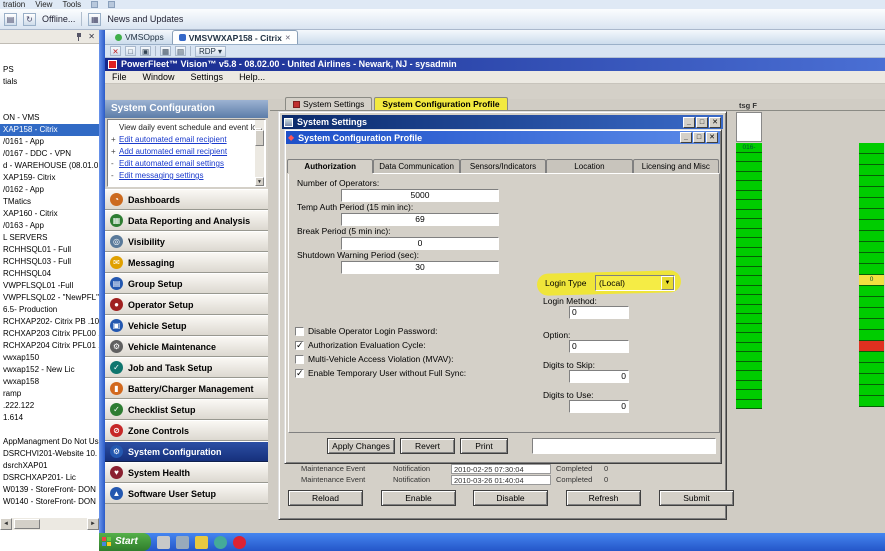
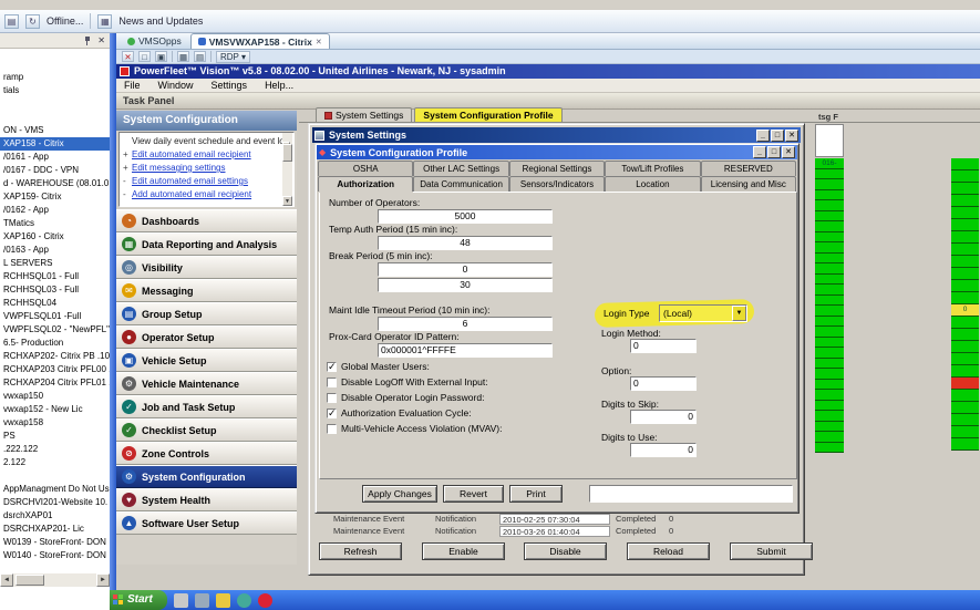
- tration
- View
- Tools
  ▤
  ↻
  Offline...
  ▦
  News and Updates
  ✕
- PS
+ ramp
  tials
  ON - VMS
  XAP158 - Citrix
  /0161 - App
  /0167 - DDC - VPN
  d - WAREHOUSE (08.01.0
  XAP159- Citrix
  /0162 - App
  TMatics
  XAP160 - Citrix
  /0163 - App
  L SERVERS
  RCHHSQL01 - Full
  RCHHSQL03 - Full
  RCHHSQL04
  VWPFLSQL01 -Full
  VWPFLSQL02 - "NewPFL"
  6.5- Production
  RCHXAP202- Citrix PB .10
  RCHXAP203 Citrix PFL00
  RCHXAP204 Citrix PFL01
  vwxap150
  vwxap152 - New Lic
  vwxap158
- ramp
+ PS
  .222.122
- 1.614
+ 2.122
  AppManagment Do Not Us
  DSRCHVI201-Website 10.
  dsrchXAP01
  DSRCHXAP201- Lic
  W0139 - StoreFront- DON
  W0140 - StoreFront- DON
  VMSOpps
  VMSVWXAP158 - Citrix
  ✕
  □
  ▣
  ▦
  ▤
  RDP ▾
  PowerFleet™ Vision™ v5.8 - 08.02.00 - United Airlines - Newark, NJ - sysadmin
  File
  Window
  Settings
  Help...
+ Task Panel
  System Settings
  System Configuration Profile
  tsg F
  System Configuration
  View daily event schedule and event l
  + Edit automated email recipient
- + Add automated email recipient
+ + Edit messaging settings
  - Edit automated email settings
- - Edit messaging settings
+ - Add automated email recipient
  ◔
  Dashboards
  ▦
  Data Reporting and Analysis
  ◎
  Visibility
  ✉
  Messaging
  ▤
  Group Setup
  ●
  Operator Setup
  ▣
  Vehicle Setup
  ⚙
  Vehicle Maintenance
  ✓
  Job and Task Setup
- ▮
- Battery/Charger Management
  ✓
  Checklist Setup
  ⊘
  Zone Controls
  ⚙
  System Configuration
  ♥
  System Health
  ▲
  Software User Setup
  System Settings
  ◆
  System Configuration Profile
+ OSHA
+ Other LAC Settings
+ Regional Settings
+ Tow/Lift Profiles
+ RESERVED
  Authorization
  Data Communication
  Sensors/Indicators
  Location
  Licensing and Misc
  Number of Operators:
  5000
  Temp Auth Period (15 min inc):
- 69
+ 48
  Break Period (5 min inc):
  0
- Shutdown Warning Period (sec):
  30
+ Maint Idle Timeout Period (10 min inc):
+ 6
+ Prox-Card Operator ID Pattern:
+ 0x000001^FFFFE
+ Global Master Users:
+ Disable LogOff With External Input:
  Disable Operator Login Password:
  Authorization Evaluation Cycle:
  Multi-Vehicle Access Violation (MVAV):
- Enable Temporary User without Full Sync:
  Login Type
  (Local)
  Login Method:
  0
  Option:
  0
  Digits to Skip:
  0
  Digits to Use:
  0
  Apply Changes
  Revert
  Print
  Maintenance Event
  Notification
  2010-02-25 07:30:04
  Completed
  0
  Maintenance Event
  Notification
  2010-03-26 01:40:04
  Completed
  0
- Reload
+ Refresh
  Enable
  Disable
- Refresh
+ Reload
  Submit
  Start
